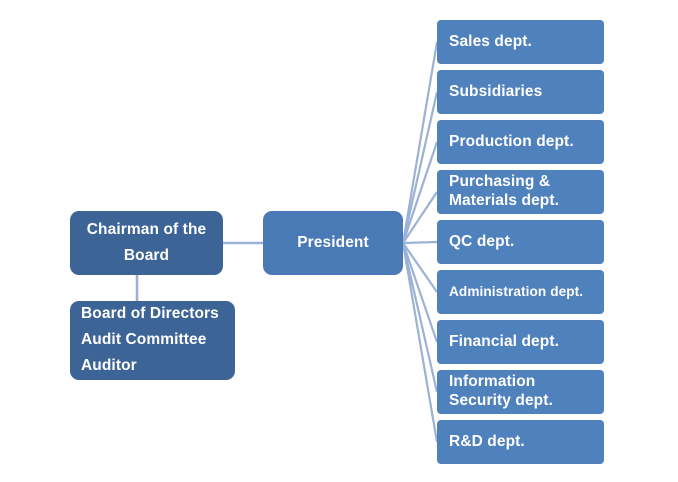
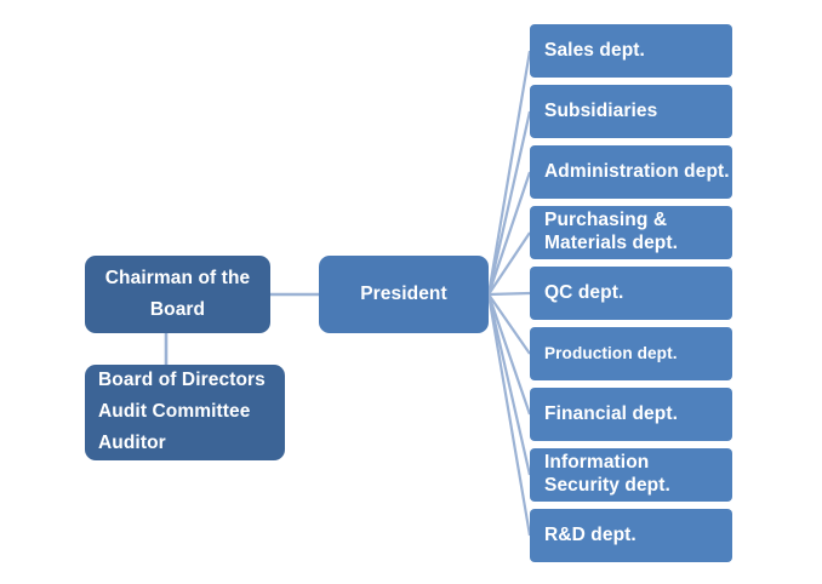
  Chairman of the
  Board
  Board of Directors
  Audit Committee
  Auditor
  President
  Sales dept.
  Subsidiaries
- Production dept.
+ Administration dept.
  Purchasing &
  Materials dept.
  QC dept.
- Administration dept.
+ Production dept.
  Financial dept.
  Information
  Security dept.
  R&D dept.
